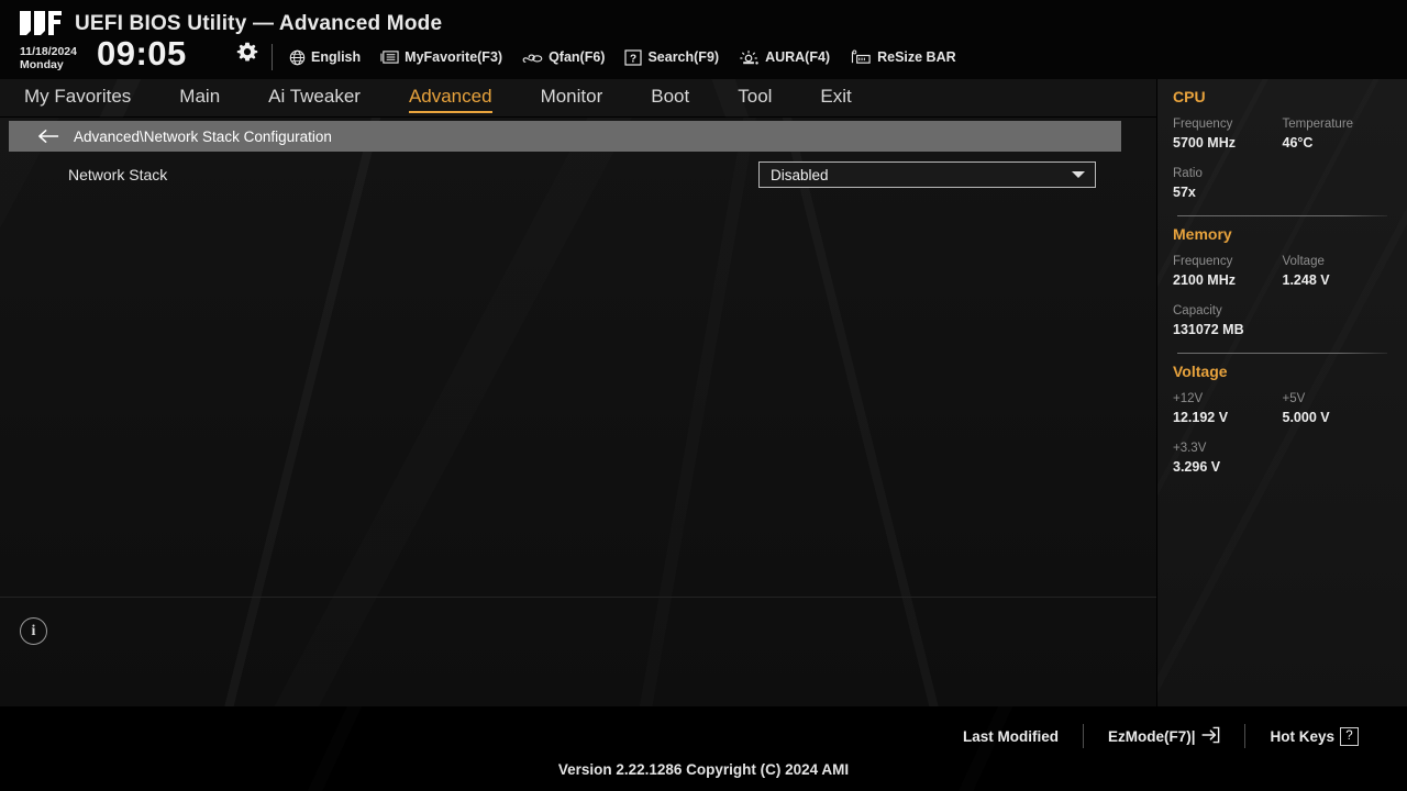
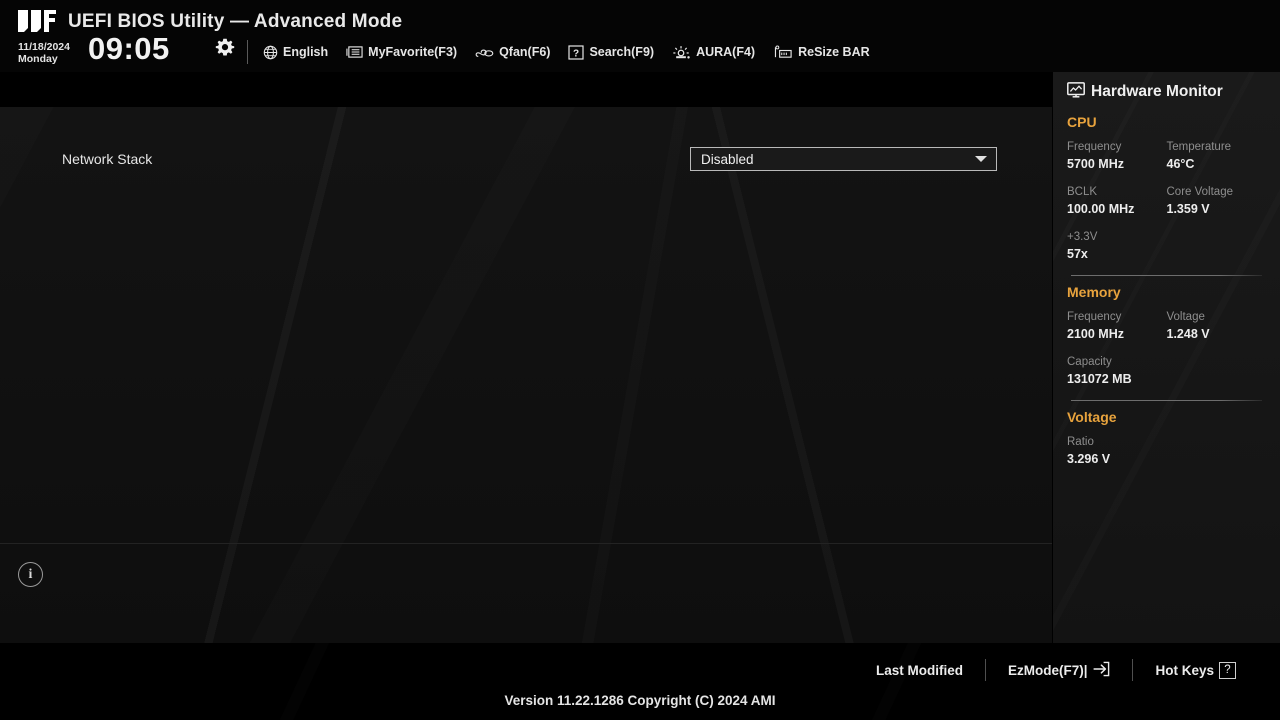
  UEFI BIOS Utility — Advanced Mode
  11/18/2024
  Monday
  09:05
  English
  MyFavorite(F3)
  Qfan(F6)
  ?
  Search(F9)
  AURA(F4)
  ReSize BAR
- My Favorites
- Main
- Ai Tweaker
- Advanced
- Monitor
- Boot
- Tool
- Exit
- Advanced\Network Stack Configuration
  Network Stack
  Disabled
  i
+ Hardware Monitor
  CPU
  Frequency
  5700 MHz
  Temperature
  46°C
+ BCLK
+ 100.00 MHz
+ Core Voltage
+ 1.359 V
- Ratio
+ +3.3V
  57x
  Memory
  Frequency
  2100 MHz
  Voltage
  1.248 V
  Capacity
  131072 MB
  Voltage
- +12V
- 12.192 V
- +5V
- 5.000 V
- +3.3V
+ Ratio
  3.296 V
  Last Modified
  EzMode(F7)|
  Hot Keys
  ?
- Version 2.22.1286 Copyright (C) 2024 AMI
+ Version 11.22.1286 Copyright (C) 2024 AMI
